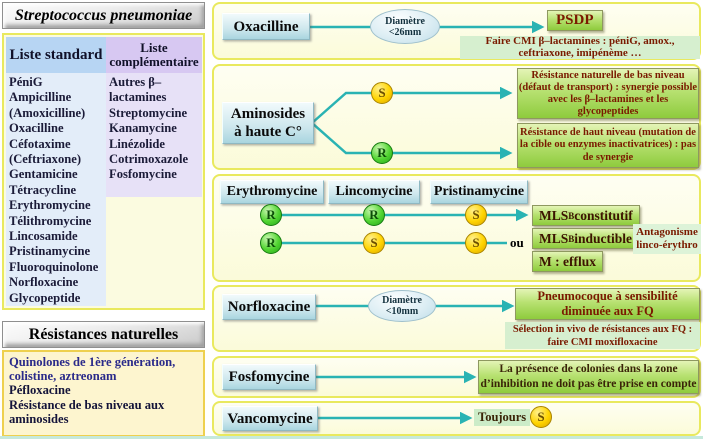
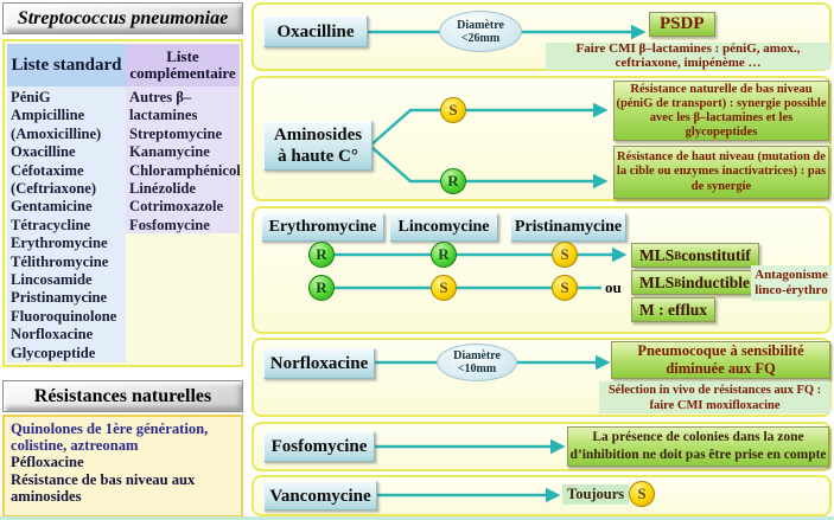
  Streptococcus pneumoniae
  Liste standard
  PéniG
  Ampicilline
  (Amoxicilline)
  Oxacilline
  Céfotaxime
  (Ceftriaxone)
  Gentamicine
  Tétracycline
  Erythromycine
  Télithromycine
  Lincosamide
  Pristinamycine
  Fluoroquinolone
  Norfloxacine
  Glycopeptide
  Liste complémentaire
  Autres β–lactamines
  Streptomycine
  Kanamycine
+ Chloramphénicol
  Linézolide
  Cotrimoxazole
  Fosfomycine
  Résistances naturelles
  Quinolones de 1ère génération, colistine, aztreonam
  Péfloxacine
  Résistance de bas niveau aux aminosides
  Oxacilline
  Diamètre
  <26mm
  PSDP
  Faire CMI β–lactamines : péniG, amox., ceftriaxone, imipénème …
  Aminosides
  à haute C°
  S
  R
- Résistance naturelle de bas niveau (défaut de transport) : synergie possible avec les β–lactamines et les glycopeptides
+ Résistance naturelle de bas niveau (péniG de transport) : synergie possible avec les β–lactamines et les glycopeptides
  Résistance de haut niveau (mutation de la cible ou enzymes inactivatrices) : pas de synergie
  Erythromycine
  Lincomycine
  Pristinamycine
  R
  R
  S
  R
  S
  S
  ou
  MLS
  B
  constitutif
  MLS
  B
  inductible
  M : efflux
  Antagonisme linco-érythro
  Norfloxacine
  Diamètre
  <10mm
  Pneumocoque à sensibilité diminuée aux FQ
  Sélection in vivo de résistances aux FQ : faire CMI moxifloxacine
  Fosfomycine
  La présence de colonies dans la zone d’inhibition ne doit pas être prise en compte
  Vancomycine
  Toujours
  S
